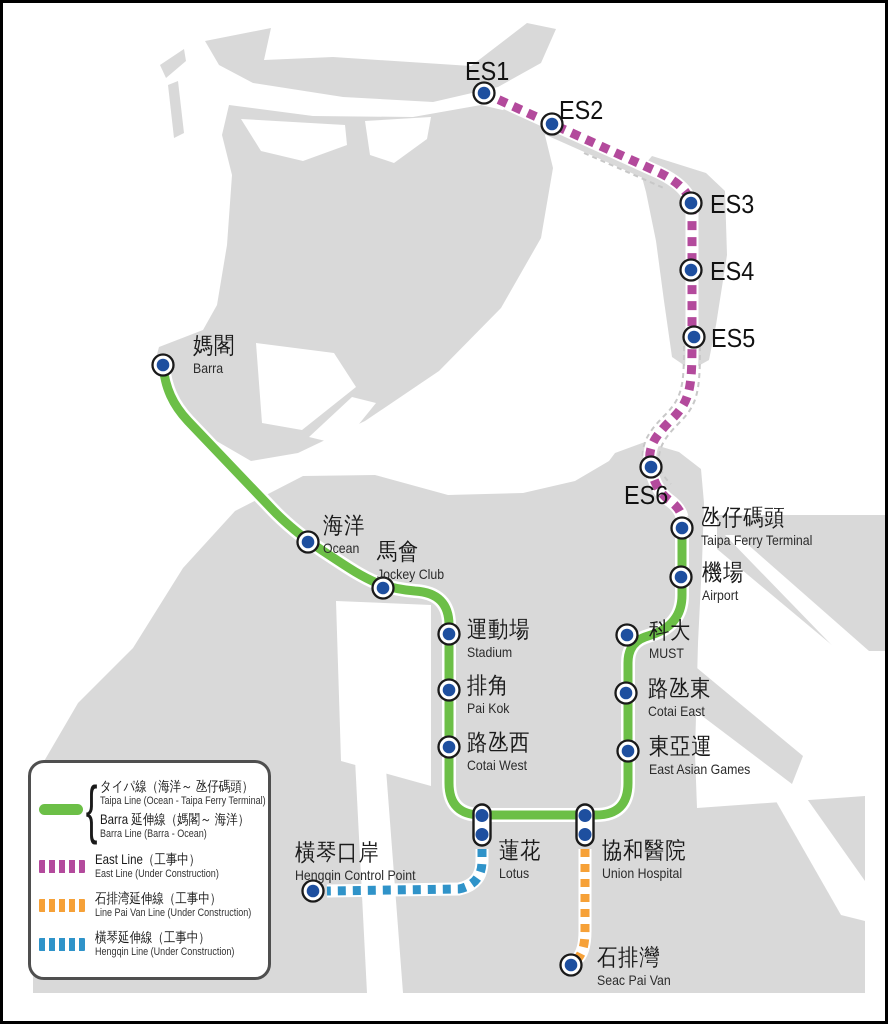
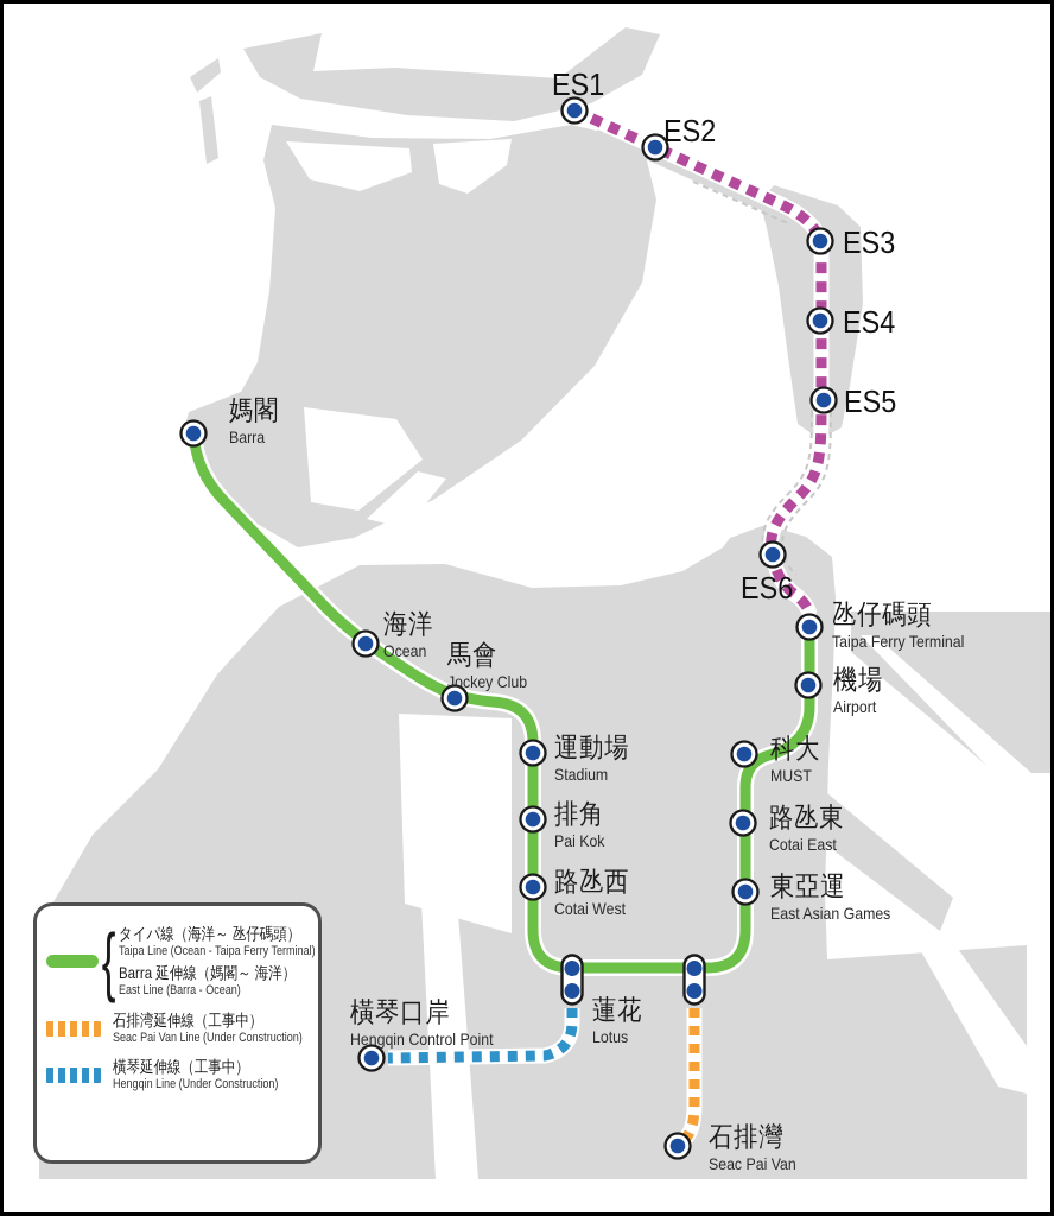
  媽閣
  Barra
  海洋
  Ocean
  馬會
  Jockey Club
  運動場
  Stadium
  排角
  Pai Kok
  路氹西
  Cotai West
  蓮花
  Lotus
- 協和醫院
- Union Hospital
  東亞運
  East Asian Games
  路氹東
  Cotai East
  科大
  MUST
  機場
  Airport
  氹仔碼頭
  Taipa Ferry Terminal
  橫琴口岸
  Hengqin Control Point
  石排灣
  Seac Pai Van
  ES1
  ES2
  ES3
  ES4
  ES5
  ES6
  {
  タイパ線（海洋～ 氹仔碼頭）
  Taipa Line (Ocean - Taipa Ferry Terminal)
  Barra 延伸線（媽閣～ 海洋）
- Barra Line (Barra - Ocean)
+ East Line (Barra - Ocean)
- East Line（工事中）
- East Line (Under Construction)
  石排湾延伸線（工事中）
- Line Pai Van Line (Under Construction)
+ Seac Pai Van Line (Under Construction)
  橫琴延伸線（工事中）
  Hengqin Line (Under Construction)
